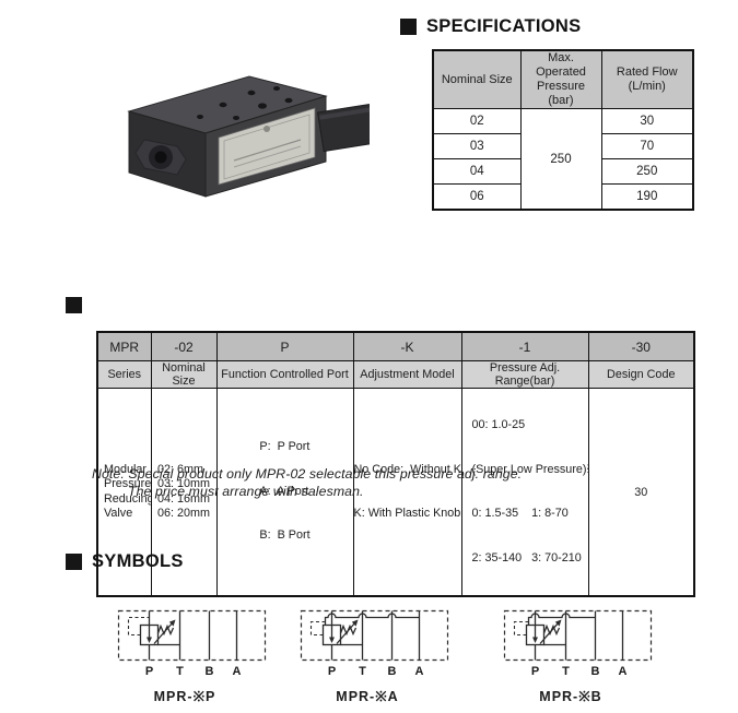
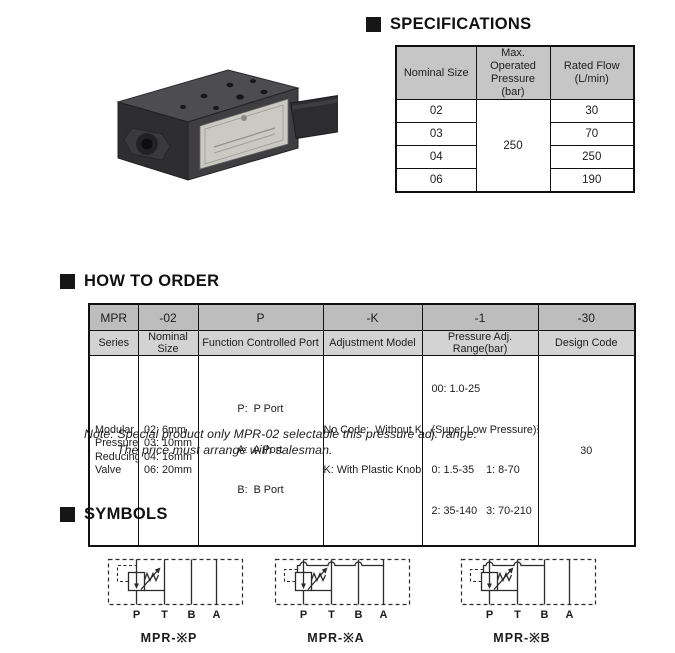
  SPECIFICATIONS
  Nominal Size	Max. Operated Pressure (bar)	Rated Flow (L/min)
  02	250	30
  03	70
  04	250
  06	190
+ HOW TO ORDER
  MPR	-02	P	-K	-1	-30
  Series	Nominal Size	Function Controlled Port	Adjustment Model	Pressure Adj. Range(bar)	Design Code
  Modular Pressure Reducin Valve	02: 6mm 03: 10mm 04: 16mm 06: 20mm	P: P Port A: A Port B: B Port	No Code: Without K K: With Plastic Knob	00: 1.0-25 (Super Low Pressure) 0: 1.5-35 1: 8-70 2: 35-140 3: 70-210	30
  Note: Special product only MPR-02 selectable this pressure adj. range.
  The price must arrange with salesman.
  SYMBOLS
  P
  T
  B
  A
  MPR-※P
  P
  T
  B
  A
  MPR-※A
  P
  T
  B
  A
  MPR-※B
